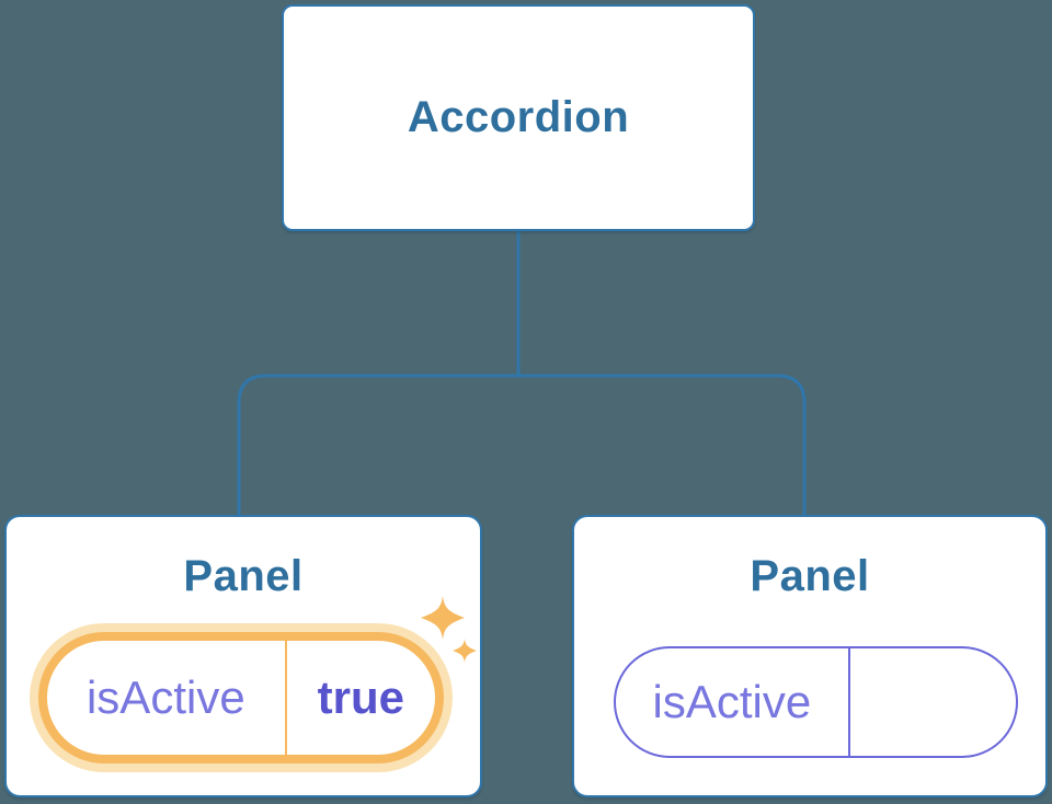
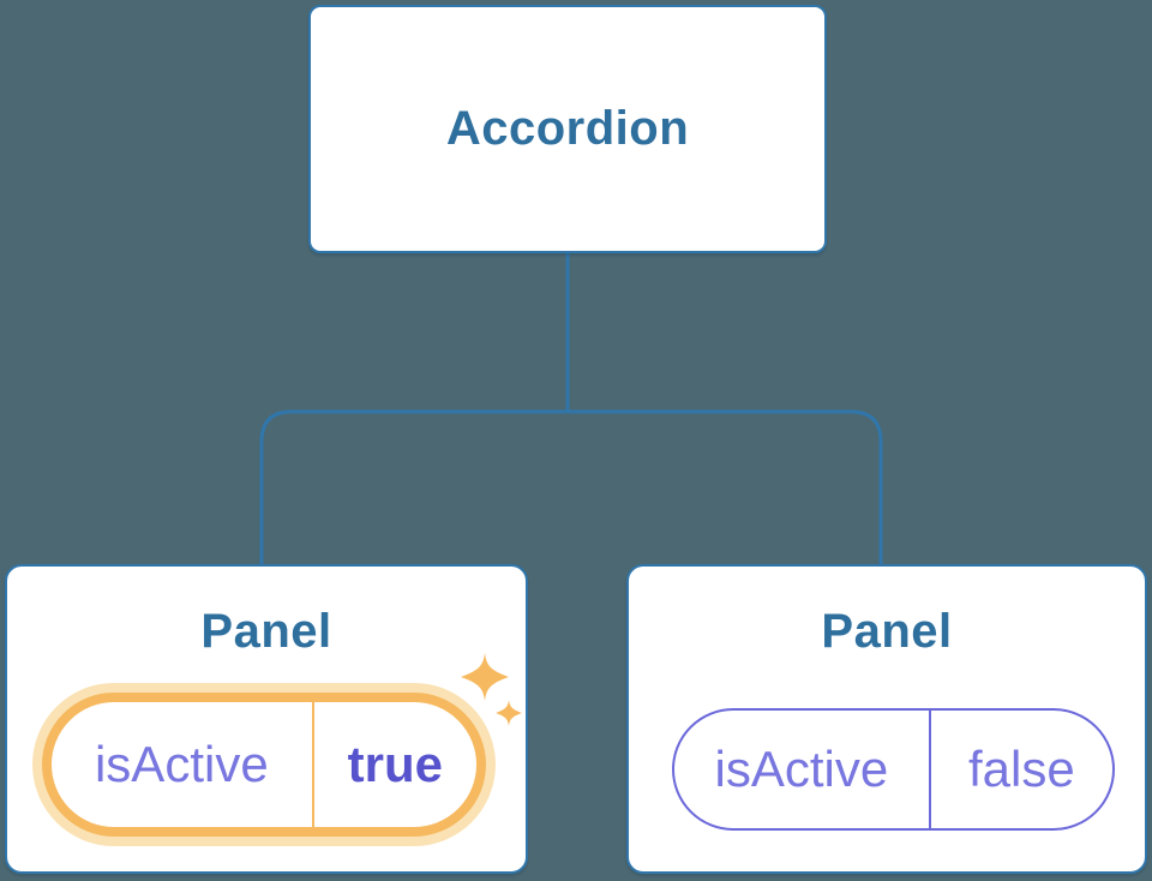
  Accordion
  Panel
  isActive
  true
  Panel
  isActive
+ false
